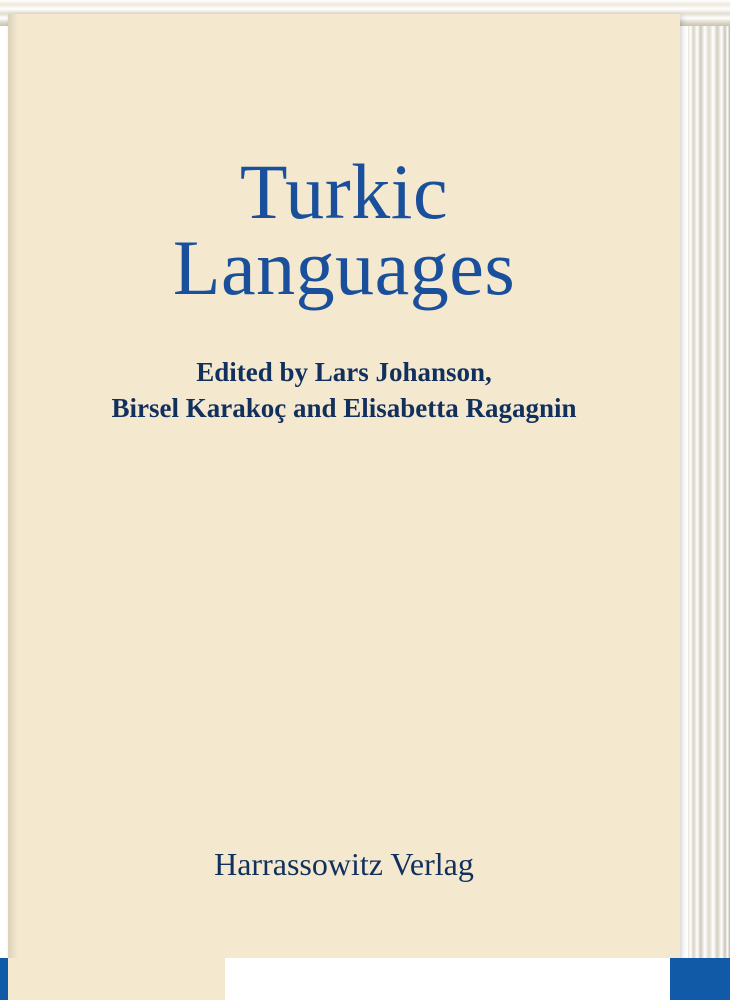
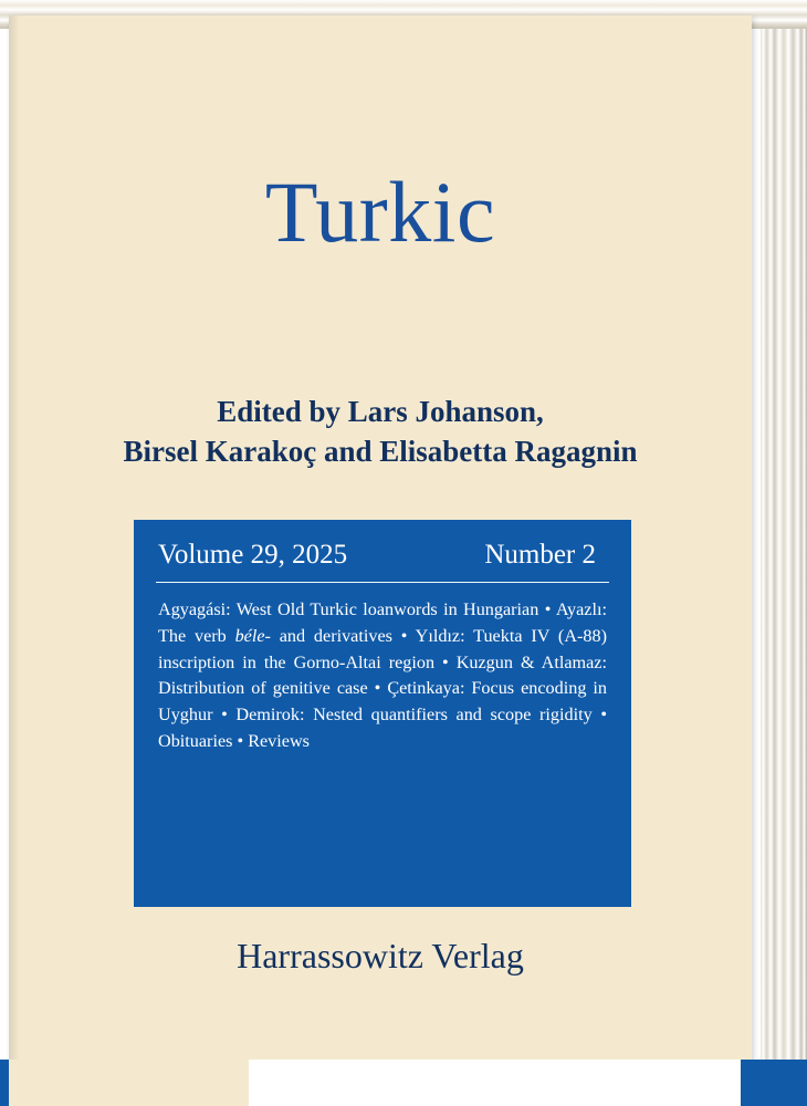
  Turkic
- Languages
  Edited by Lars Johanson,
  Birsel Karakoç and Elisabetta Ragagnin
+ Volume 29, 2025
+ Number 2
+ Agyagási: West Old Turkic loanwords in Hungarian • Ayazlı: The verb béle- and derivatives • Yıldız: Tuekta IV (A-88) inscription in the Gorno-Altai region • Kuzgun & Atlamaz: Distribution of genitive case • Çetinkaya: Focus encoding in Uyghur • Demirok: Nested quantifiers and scope rigidity • Obituaries • Reviews
  Harrassowitz Verlag
